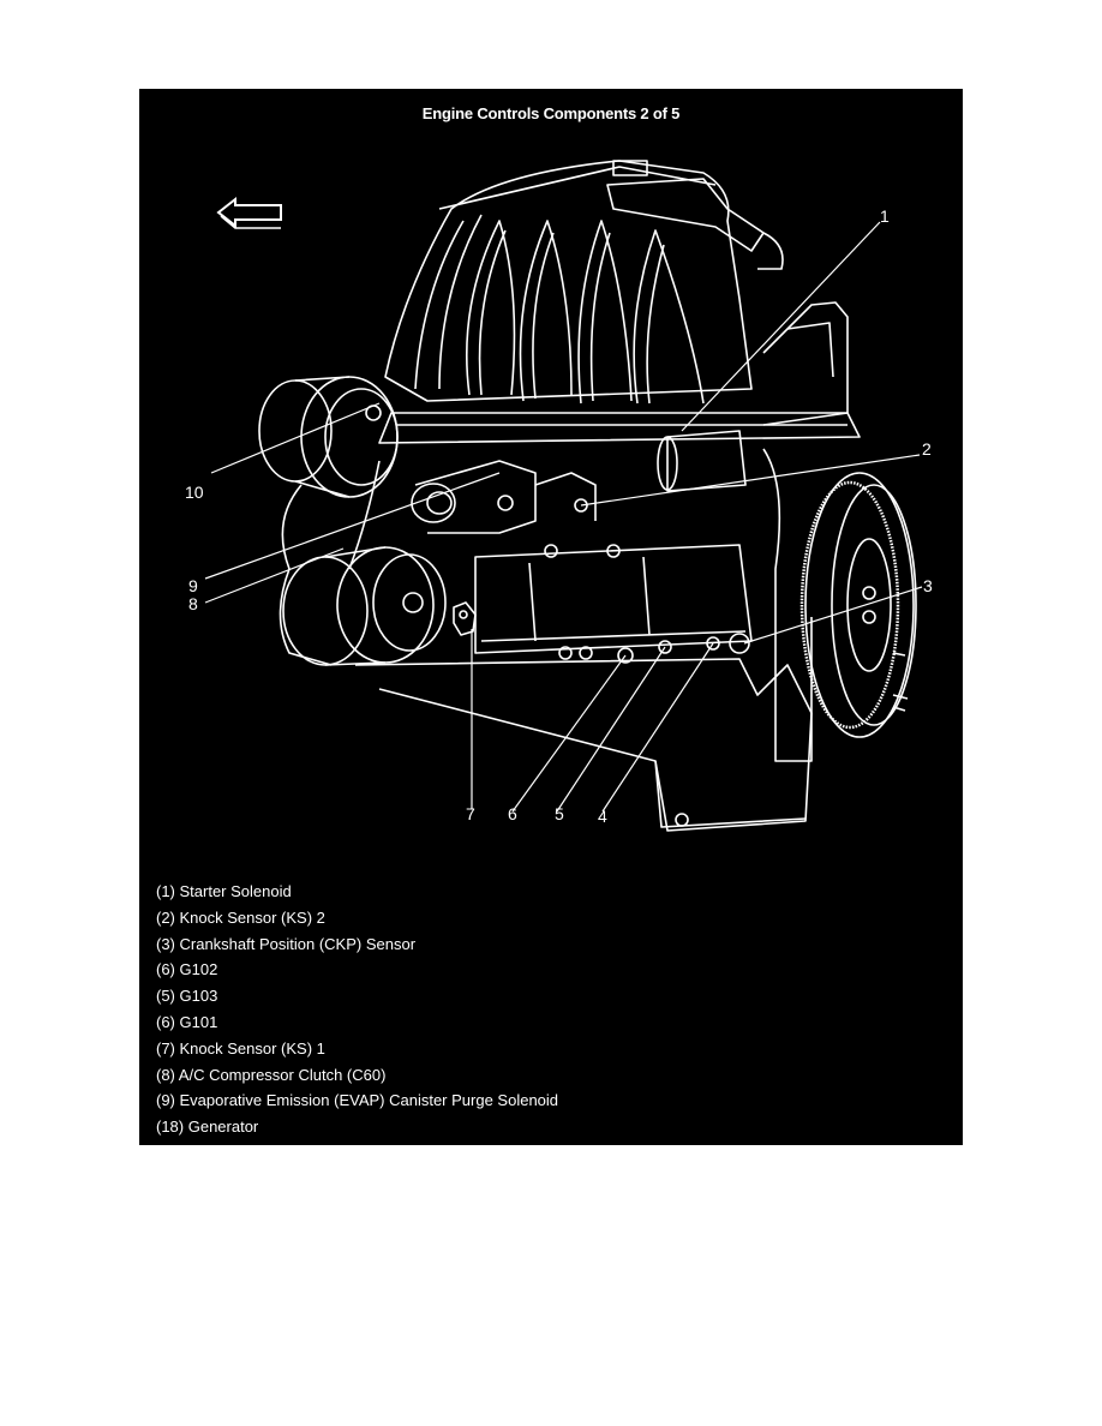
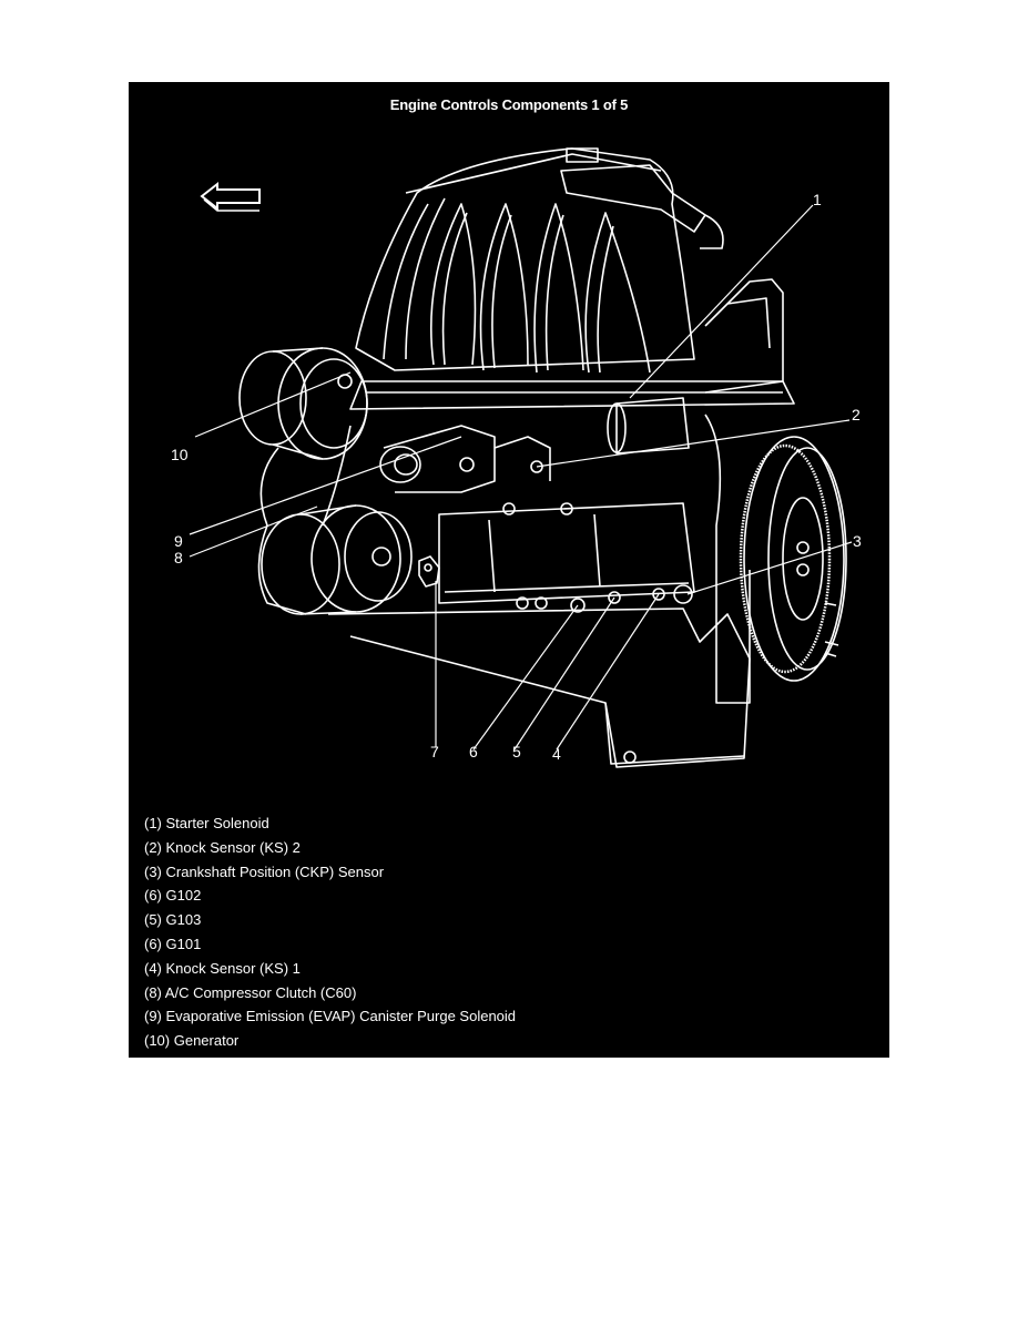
- Engine Controls Components 2 of 5
+ Engine Controls Components 1 of 5
  1
  2
  3
  4
  5
  6
  7
  8
  9
  10
  (1) Starter Solenoid
  (2) Knock Sensor (KS) 2
  (3) Crankshaft Position (CKP) Sensor
  (6) G102
  (5) G103
  (6) G101
- (7) Knock Sensor (KS) 1
+ (4) Knock Sensor (KS) 1
  (8) A/C Compressor Clutch (C60)
  (9) Evaporative Emission (EVAP) Canister Purge Solenoid
- (18) Generator
+ (10) Generator
